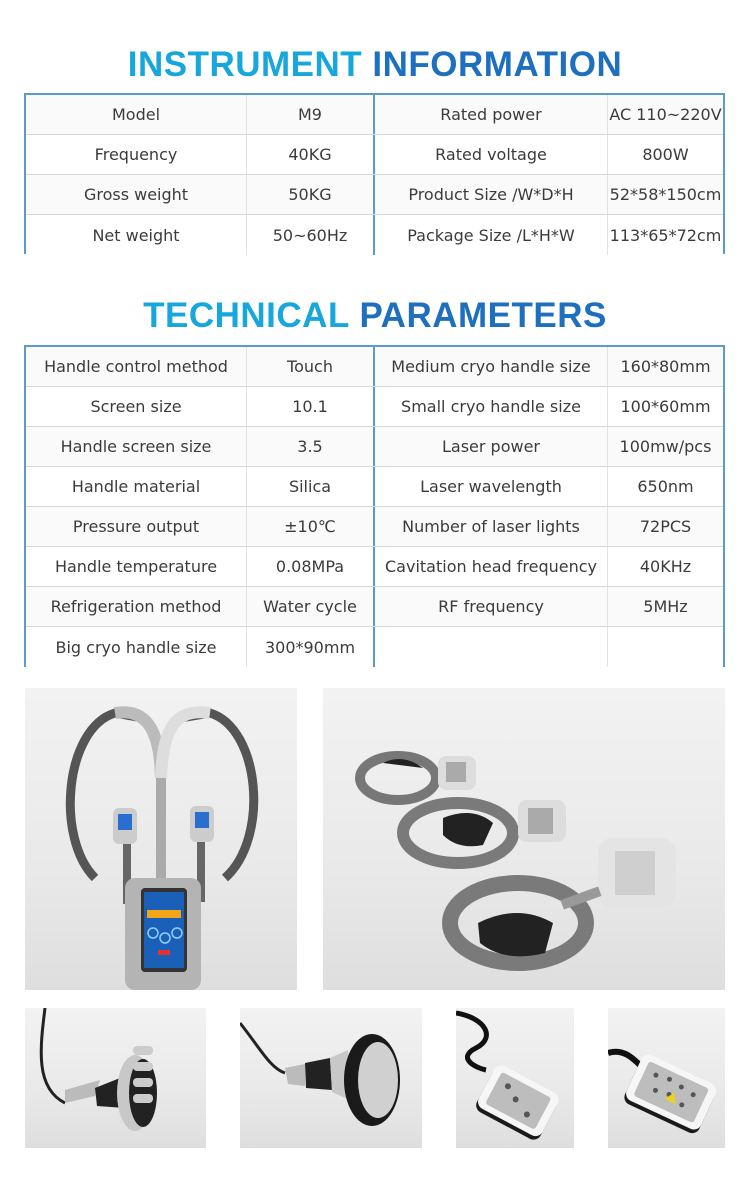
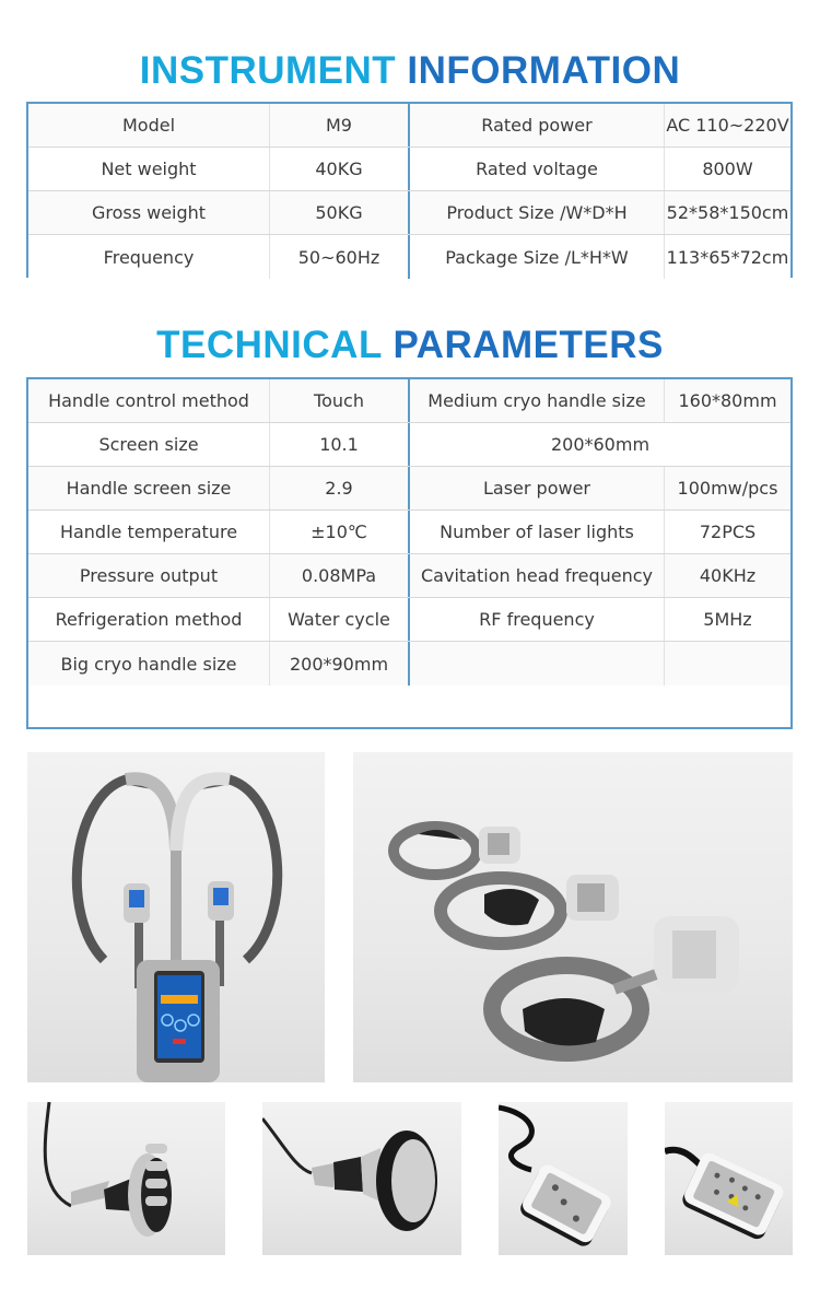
  INSTRUMENT INFORMATION
  Model
  M9
  Rated power
  AC 110~220V
- Frequency
+ Net weight
  40KG
  Rated voltage
  800W
  Gross weight
  50KG
  Product Size /W*D*H
  52*58*150cm
- Net weight
+ Frequency
  50~60Hz
  Package Size /L*H*W
  113*65*72cm
  TECHNICAL PARAMETERS
  Handle control method
  Touch
  Medium cryo handle size
  160*80mm
  Screen size
  10.1
- Small cryo handle size
- 100*60mm
+ 200*60mm
  Handle screen size
- 3.5
+ 2.9
  Laser power
  100mw/pcs
- Handle material
- Silica
- Laser wavelength
- 650nm
- Pressure output
+ Handle temperature
  ±10℃
  Number of laser lights
  72PCS
- Handle temperature
+ Pressure output
  0.08MPa
  Cavitation head frequency
  40KHz
  Refrigeration method
  Water cycle
  RF frequency
  5MHz
  Big cryo handle size
- 300*90mm
+ 200*90mm
